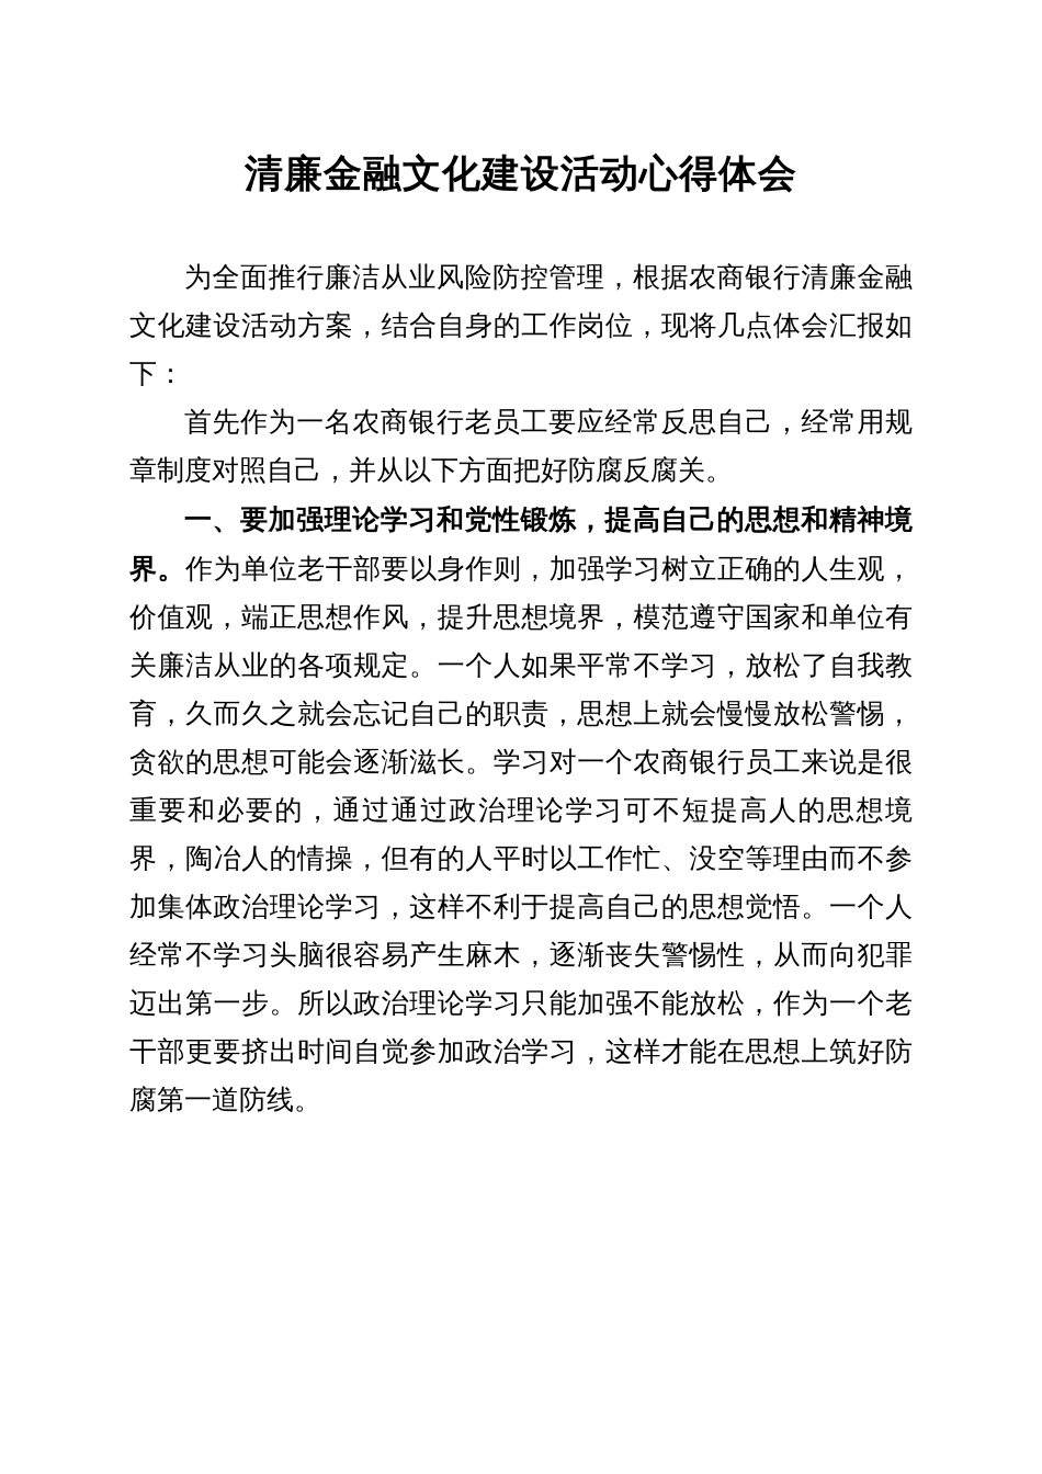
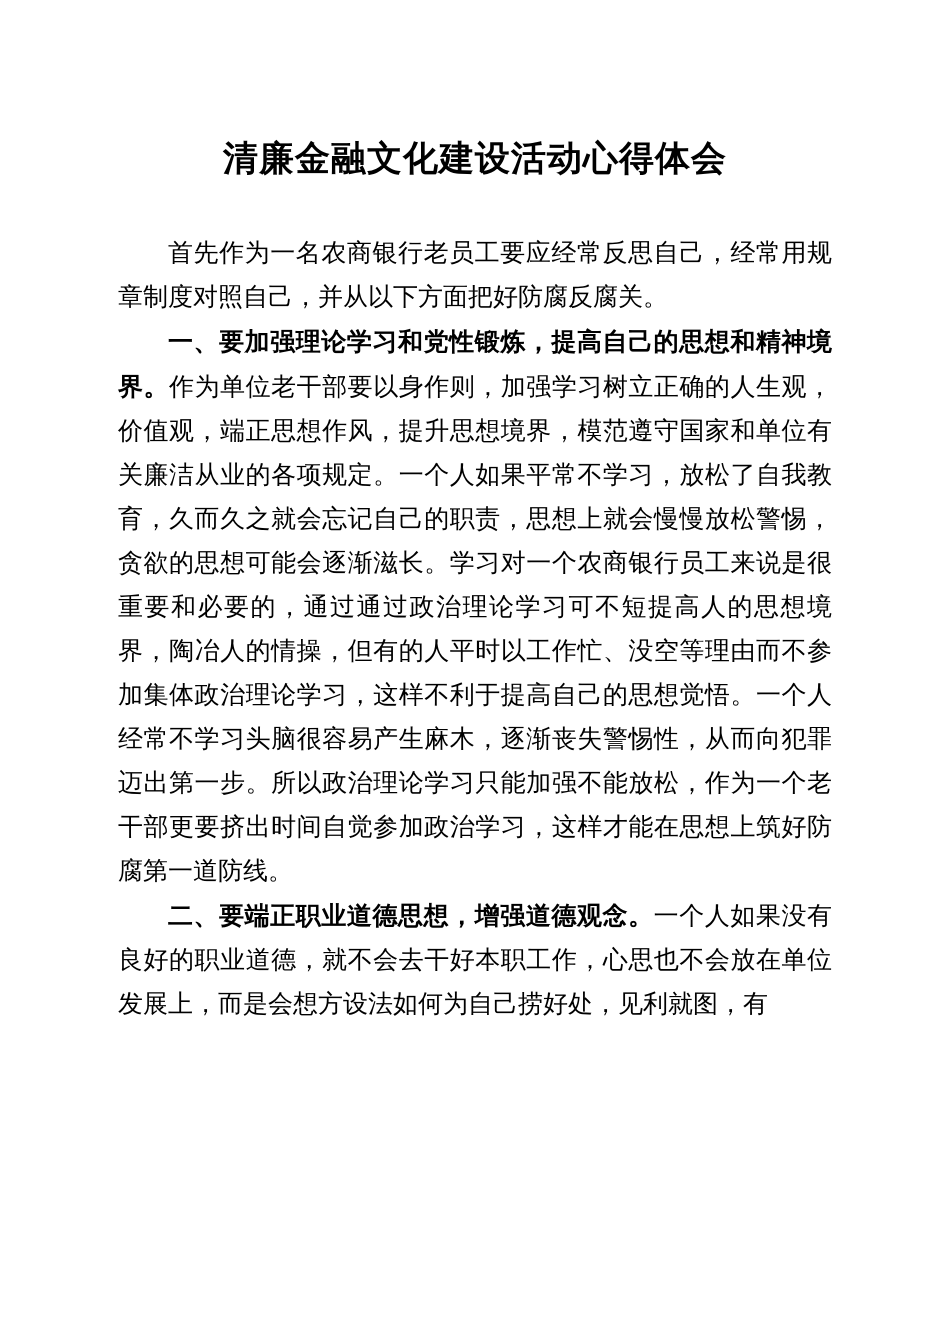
  清廉金融文化建设活动心得体会
- 为全面推行廉洁从业风险防控管理，根据农商银行清廉金融文化建设活动方案，结合自身的工作岗位，现将几点体会汇报如下：
  首先作为一名农商银行老员工要应经常反思自己，经常用规章制度对照自己，并从以下方面把好防腐反腐关。
  一、要加强理论学习和党性锻炼，提高自己的思想和精神境界。作为单位老干部要以身作则，加强学习树立正确的人生观，价值观，端正思想作风，提升思想境界，模范遵守国家和单位有关廉洁从业的各项规定。一个人如果平常不学习，放松了自我教育，久而久之就会忘记自己的职责，思想上就会慢慢放松警惕，贪欲的思想可能会逐渐滋长。学习对一个农商银行员工来说是很重要和必要的，通过通过政治理论学习可不短提高人的思想境界，陶冶人的情操，但有的人平时以工作忙、没空等理由而不参加集体政治理论学习，这样不利于提高自己的思想觉悟。一个人经常不学习头脑很容易产生麻木，逐渐丧失警惕性，从而向犯罪迈出第一步。所以政治理论学习只能加强不能放松，作为一个老干部更要挤出时间自觉参加政治学习，这样才能在思想上筑好防腐第一道防线。
+ 二、要端正职业道德思想，增强道德观念。一个人如果没有良好的职业道德，就不会去干好本职工作，心思也不会放在单位发展上，而是会想方设法如何为自己捞好处，见利就图，有
